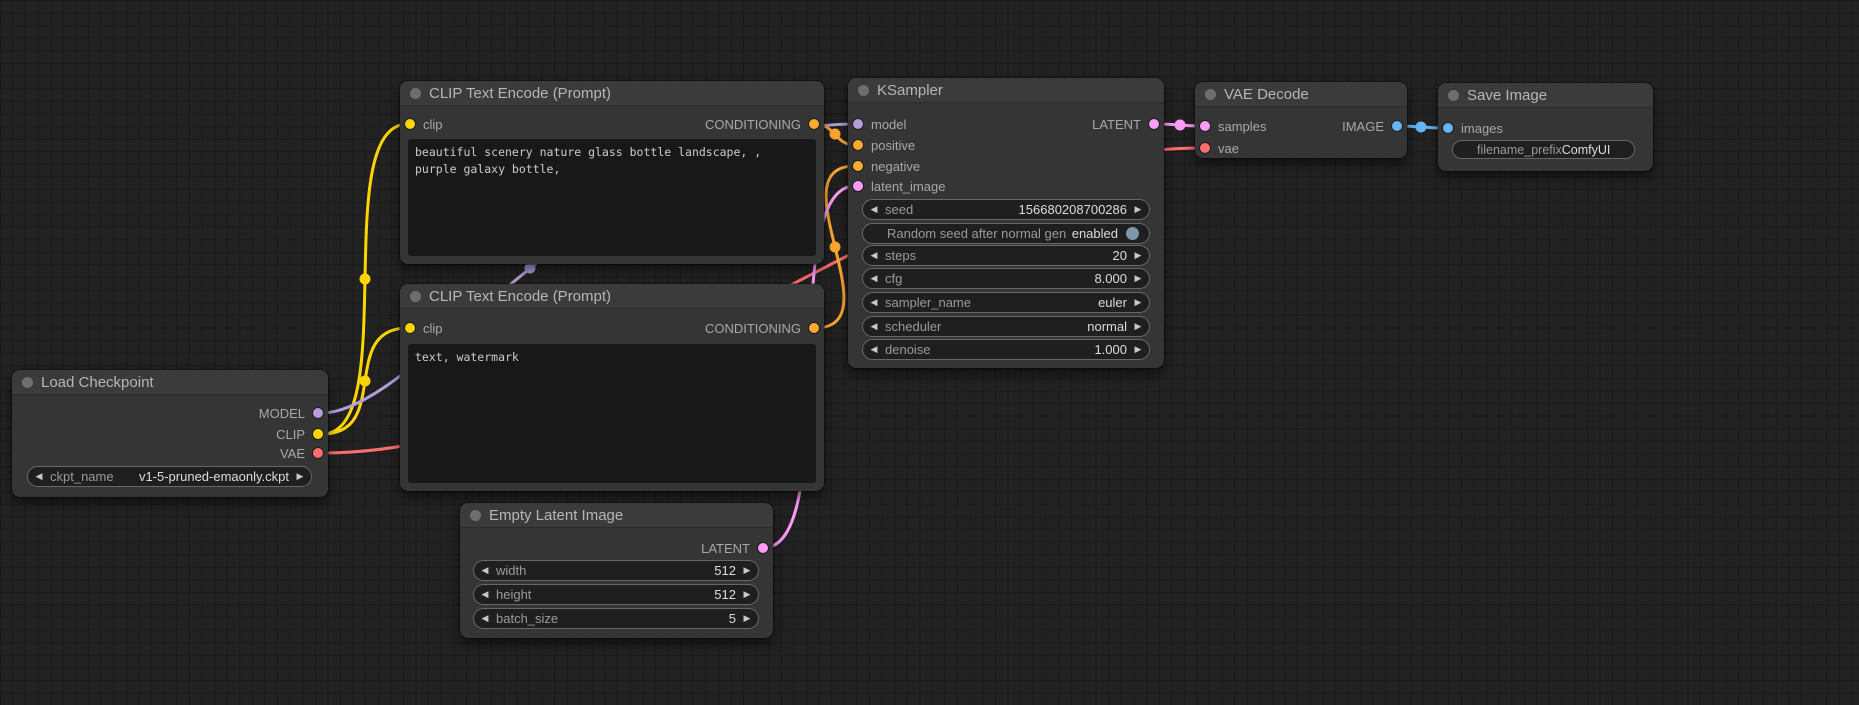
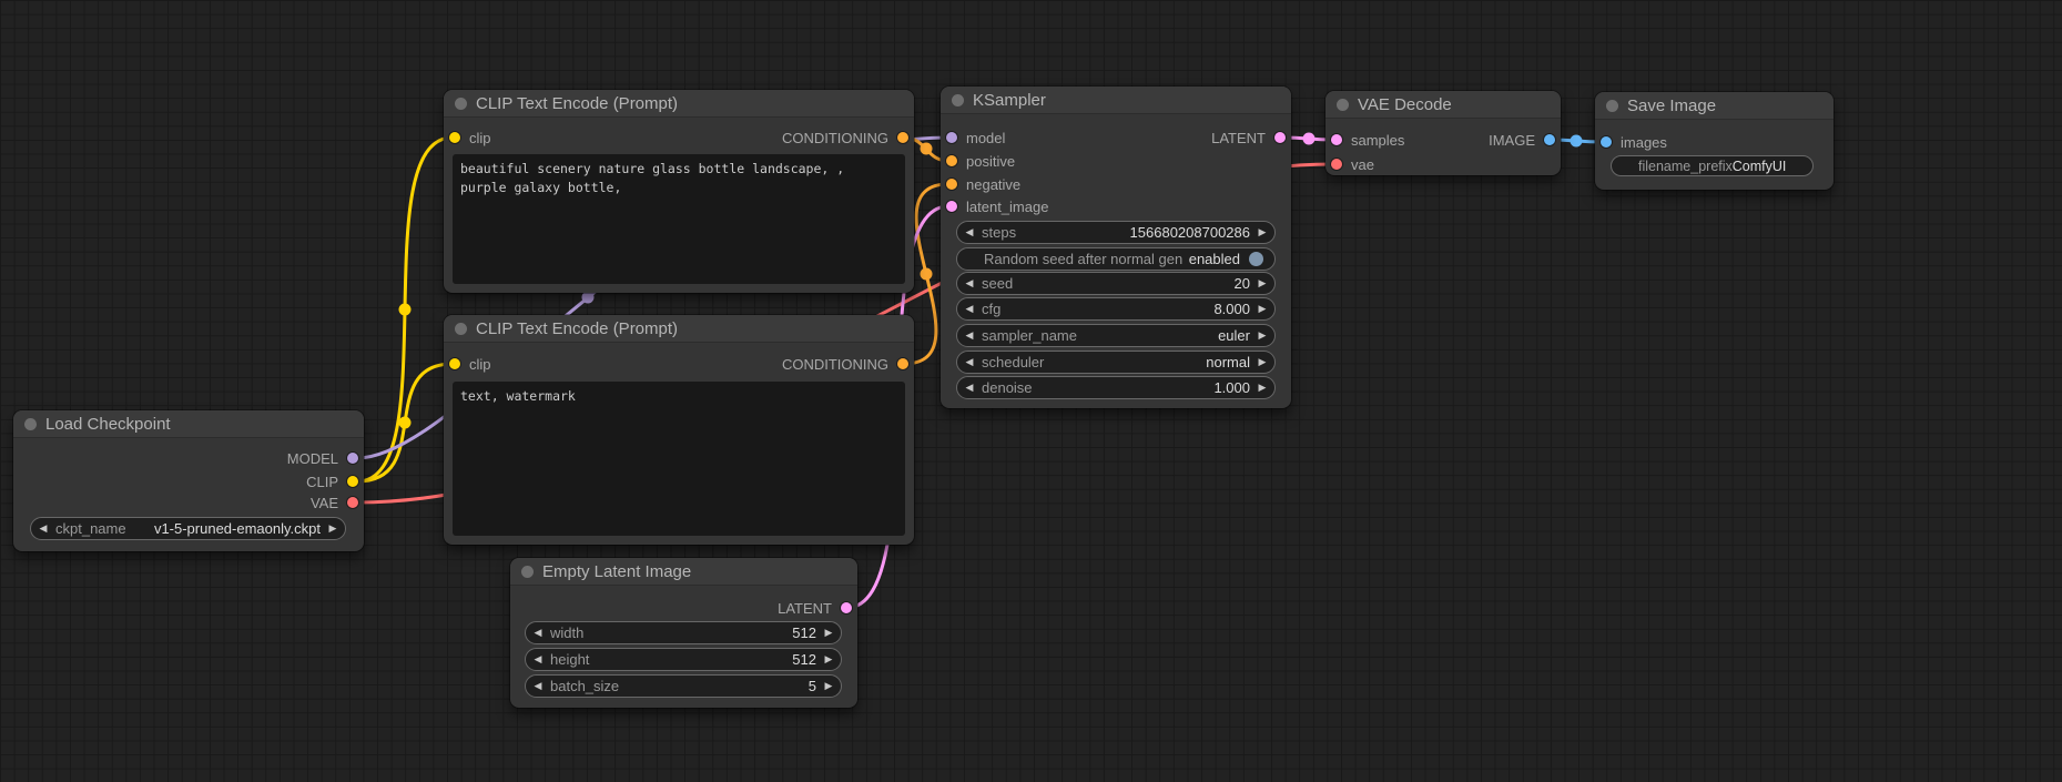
  Load Checkpoint
  MODEL
  CLIP
  VAE
  ◀
  ckpt_name
  v1-5-pruned-emaonly.ckpt
  ▶
  CLIP Text Encode (Prompt)
  clip
  CONDITIONING
  CLIP Text Encode (Prompt)
  clip
  CONDITIONING
  text, watermark
  Empty Latent Image
  LATENT
  ◀
  width
  512
  ▶
  ◀
  height
  512
  ▶
  ◀
  batch_size
  5
  ▶
  KSampler
  model
  positive
  negative
  latent_image
  LATENT
  ◀
- seed
+ steps
  156680208700286
  ▶
  Random seed after normal gen
  enabled
  ◀
- steps
+ seed
  20
  ▶
  ◀
  cfg
  8.000
  ▶
  ◀
  sampler_name
  euler
  ▶
  ◀
  scheduler
  normal
  ▶
  ◀
  denoise
  1.000
  ▶
  VAE Decode
  samples
  vae
  IMAGE
  Save Image
  images
  filename_prefix
  ComfyUI
